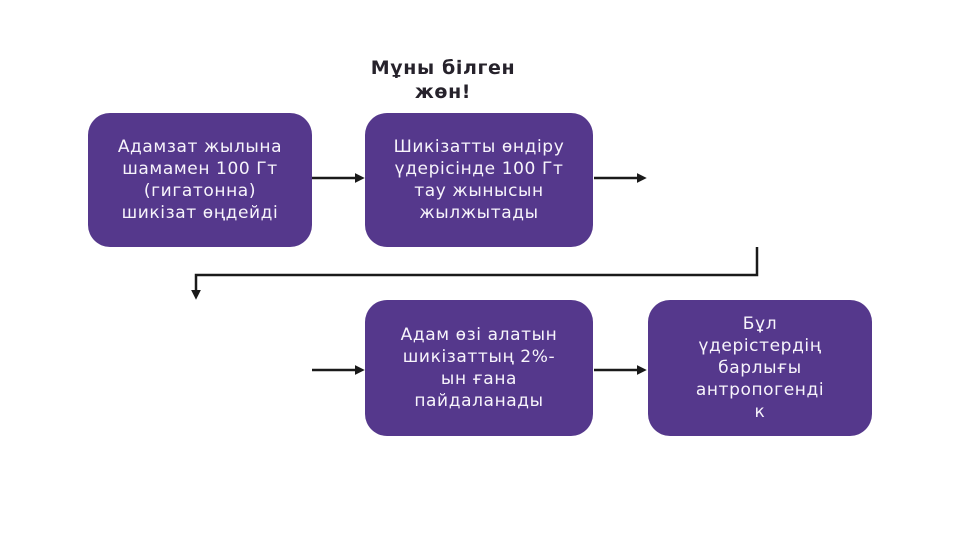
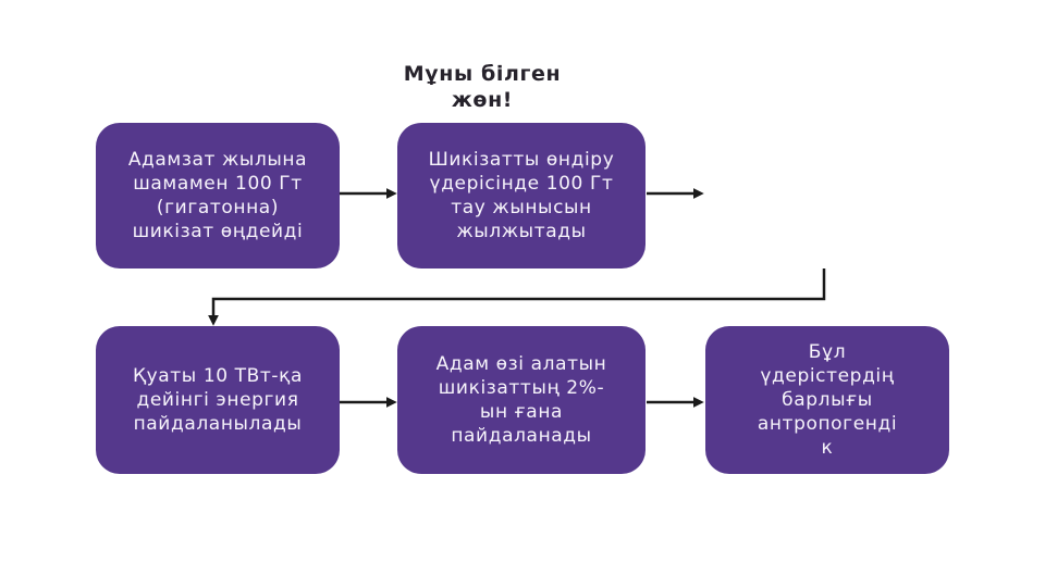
  Мұны білген
  жөн!
  Адамзат жылына
  шамамен 100 Гт
  (гигатонна)
  шикізат өңдейді
  Шикізатты өндіру
  үдерісінде 100 Гт
  тау жынысын
  жылжытады
+ Қуаты 10 ТВт-қа
+ дейінгі энергия
+ пайдаланылады
  Адам өзі алатын
  шикізаттың 2%-
  ын ғана
  пайдаланады
  Бұл
  үдерістердің
  барлығы
  антропогенді
  к
